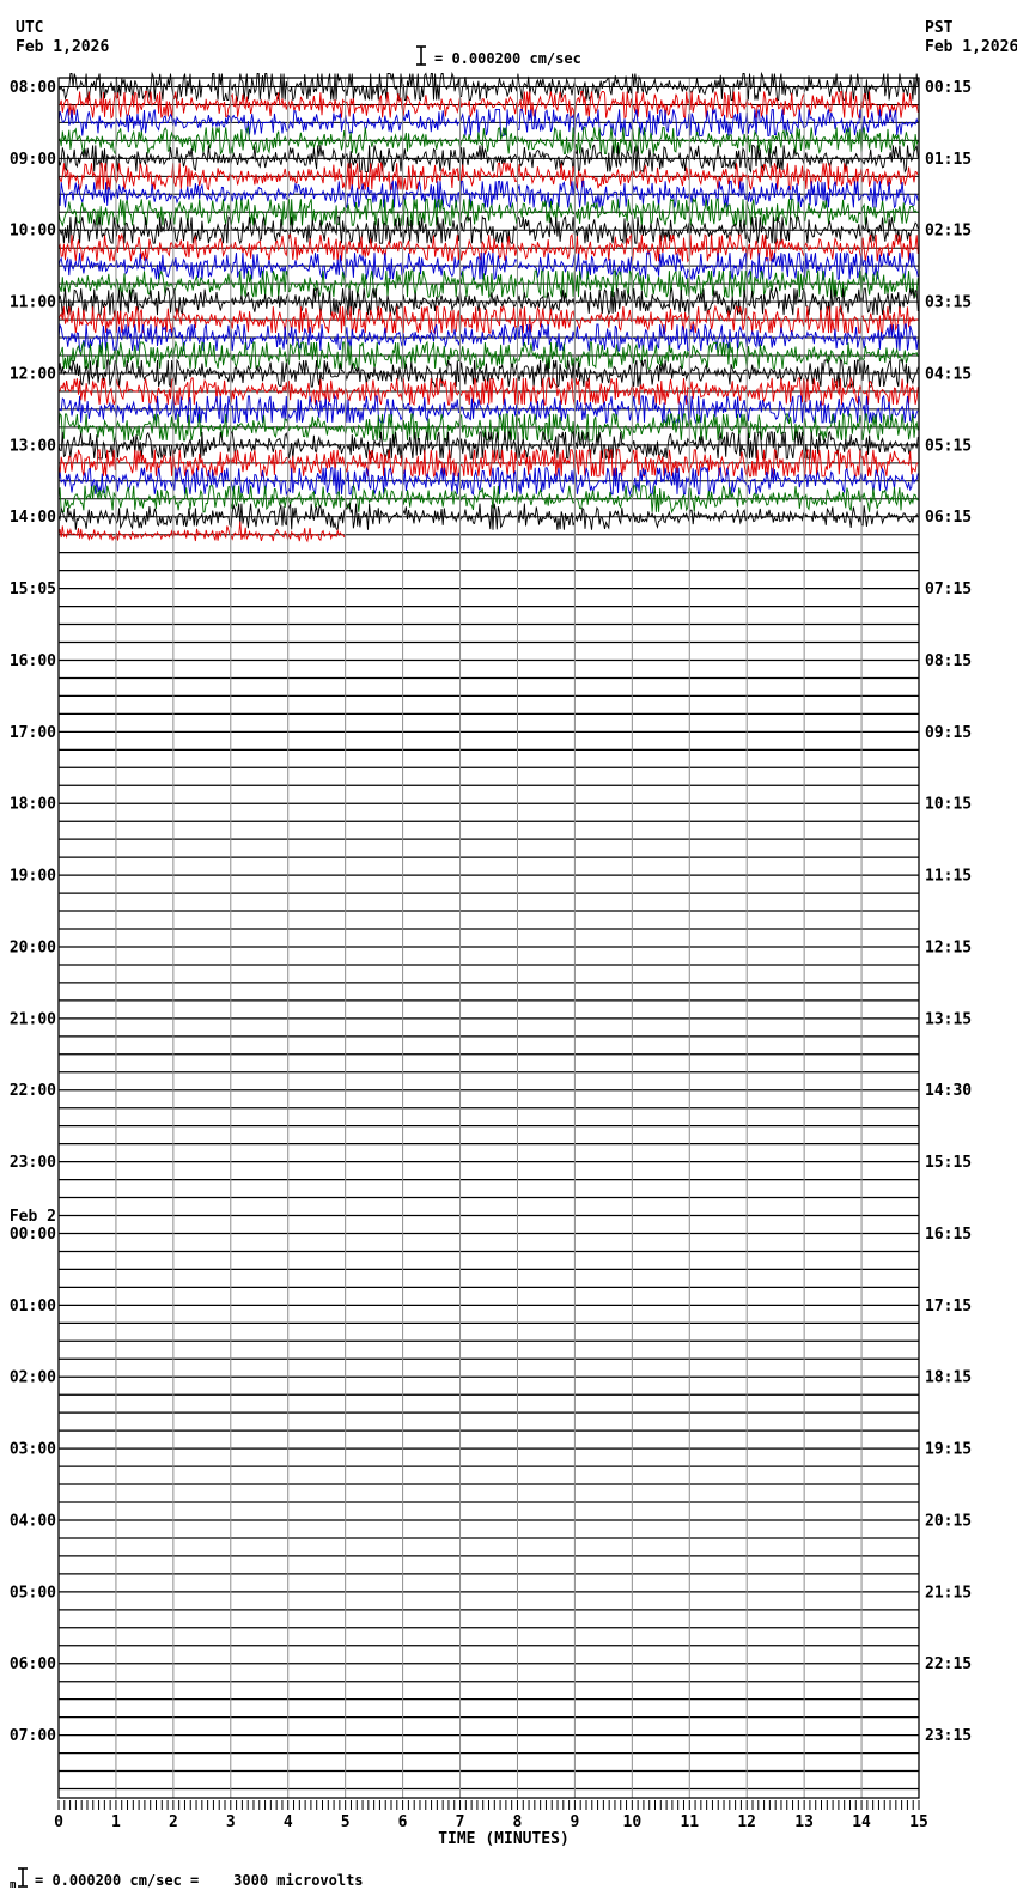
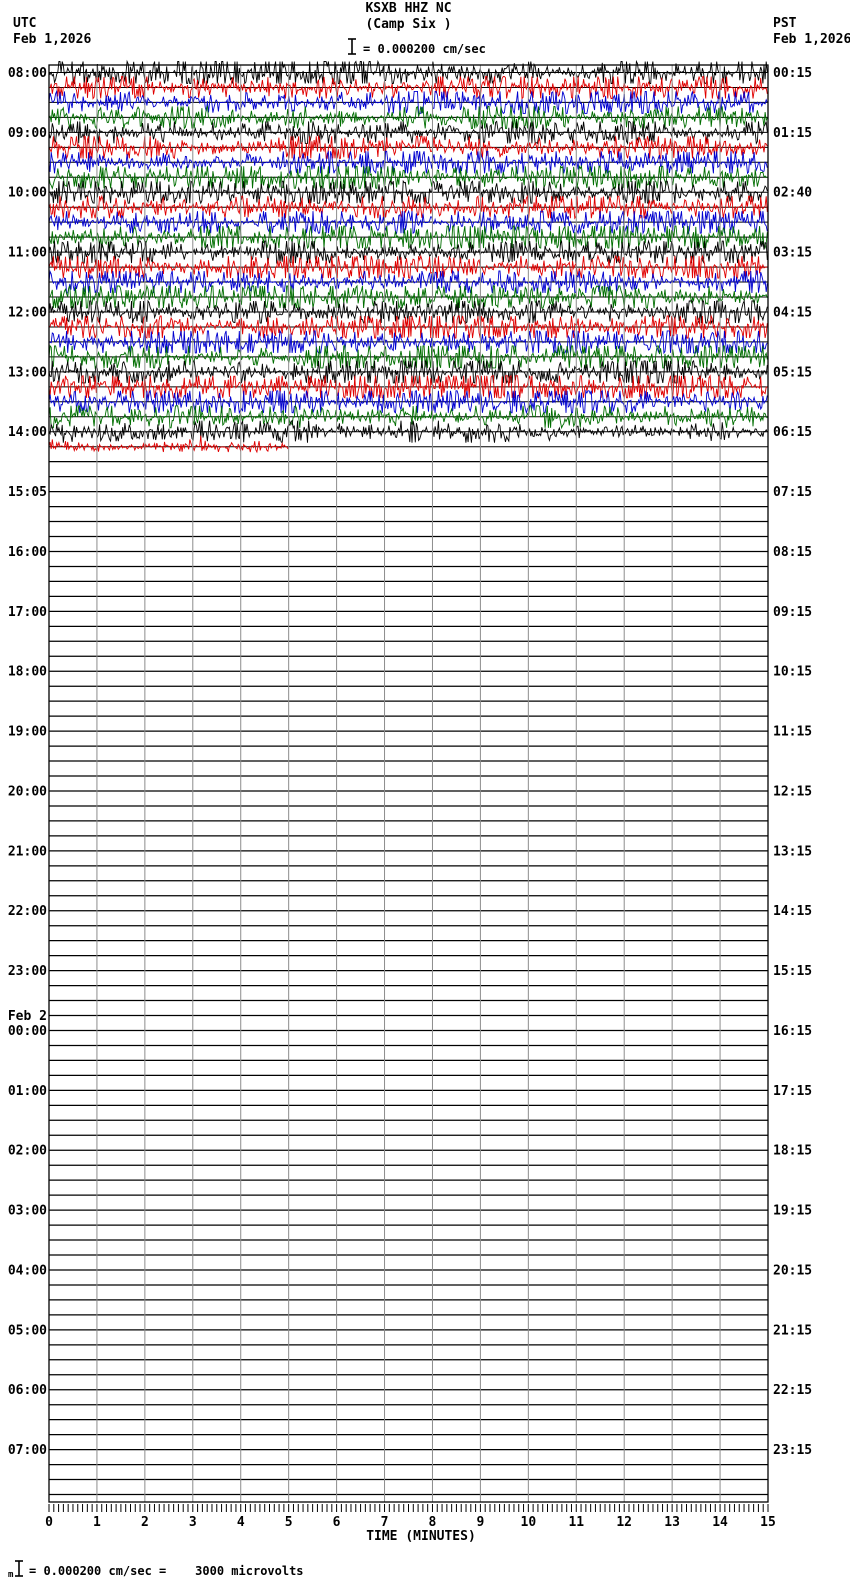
+ KSXB HHZ NC
+ (Camp Six )
  UTC
  Feb 1,2026
  PST
  Feb 1,2026
  = 0.000200 cm/sec
  m
  = 0.000200 cm/sec = 3000 microvolts
  08:00
  09:00
  10:00
  11:00
  12:00
  13:00
  14:00
  15:05
  16:00
  17:00
  18:00
  19:00
  20:00
  21:00
  22:00
  23:00
  Feb 2
  00:00
  01:00
  02:00
  03:00
  04:00
  05:00
  06:00
  07:00
  00:15
  01:15
- 02:15
+ 02:40
  03:15
  04:15
  05:15
  06:15
  07:15
  08:15
  09:15
  10:15
  11:15
  12:15
  13:15
- 14:30
+ 14:15
  15:15
  16:15
  17:15
  18:15
  19:15
  20:15
  21:15
  22:15
  23:15
  0
  1
  2
  3
  4
  5
  6
  7
  8
  9
  10
  11
  12
  13
  14
  15
  TIME (MINUTES)
